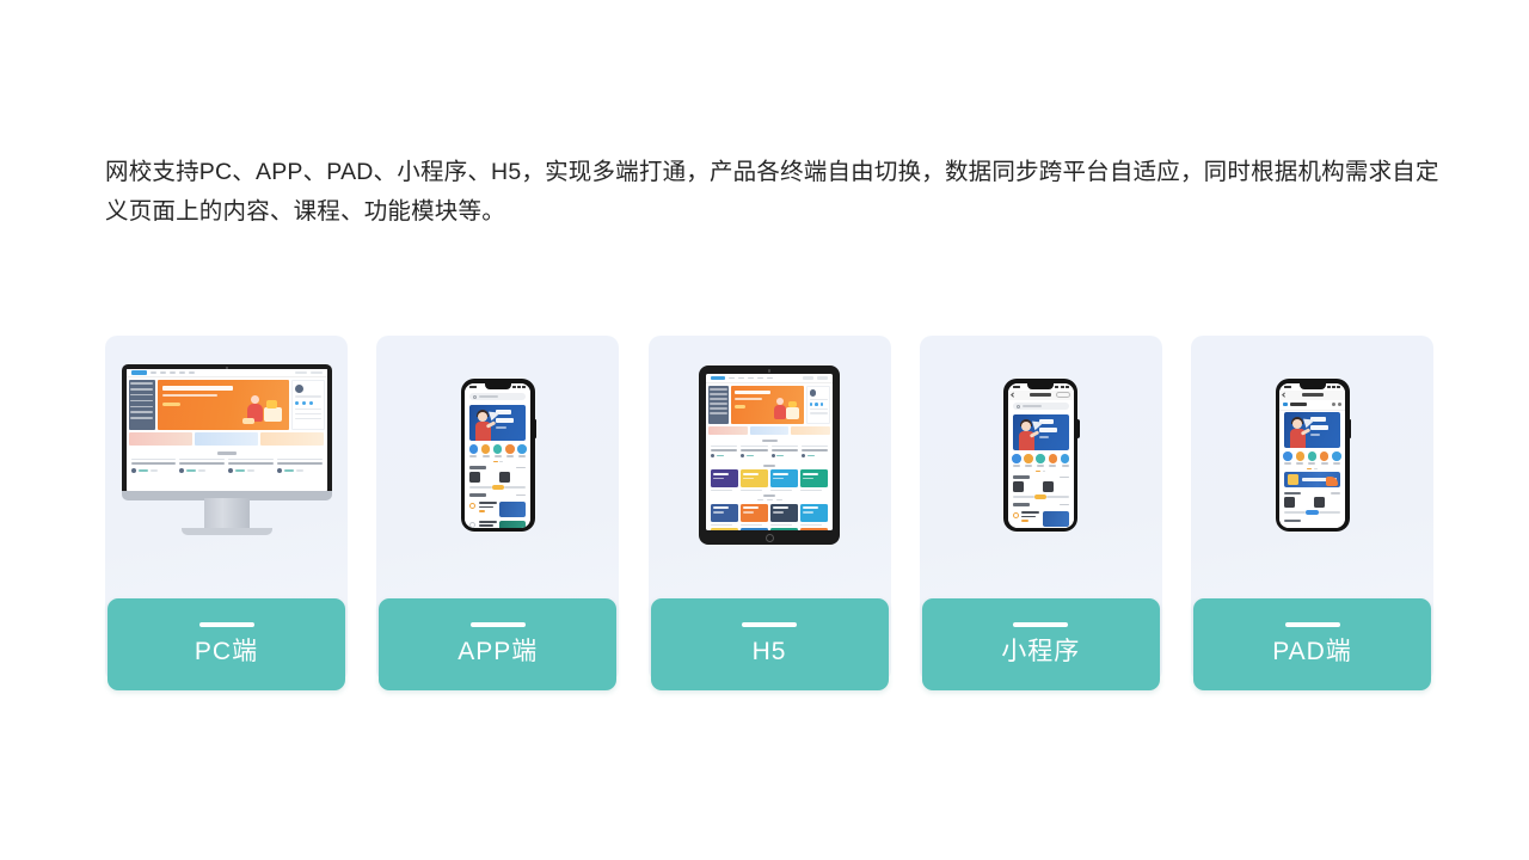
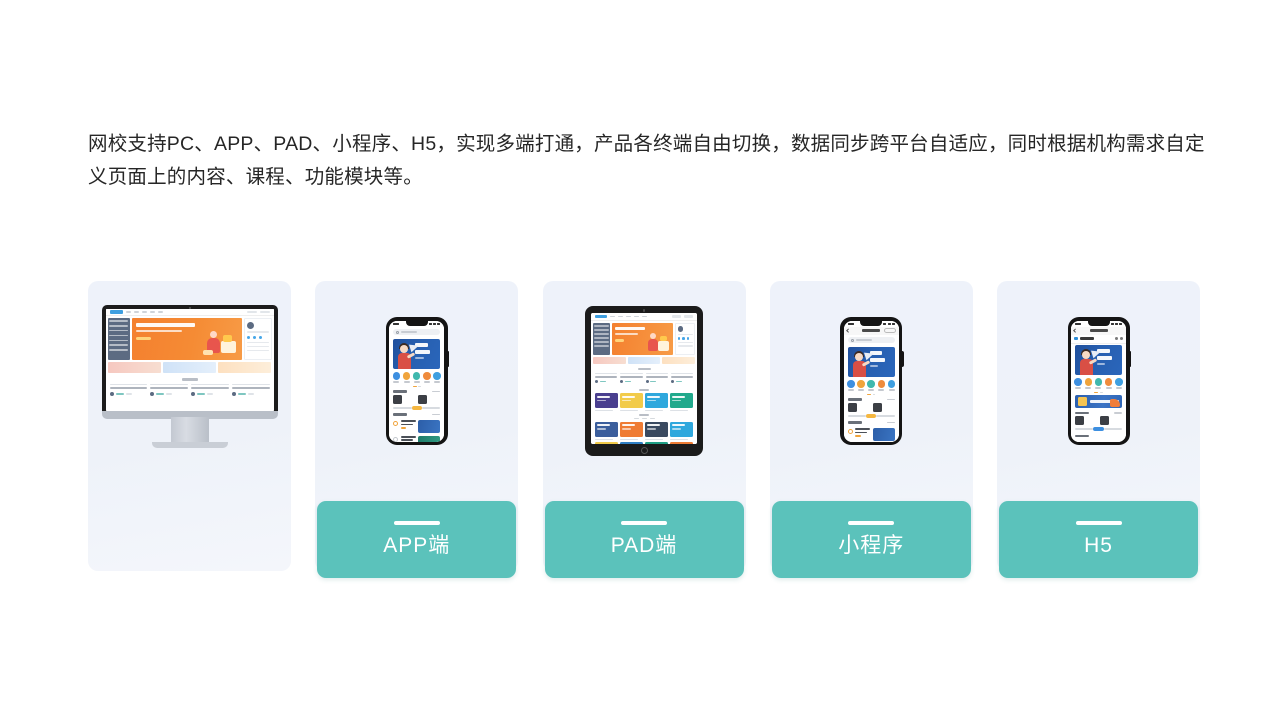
  网校支持PC、APP、PAD、小程序、H5，实现多端打通，产品各终端自由切换，数据同步跨平台自适应，同时根据机构需求自定义页面上的内容、课程、功能模块等。
- PC端
  APP端
- H5
+ PAD端
  小程序
- PAD端
+ H5
